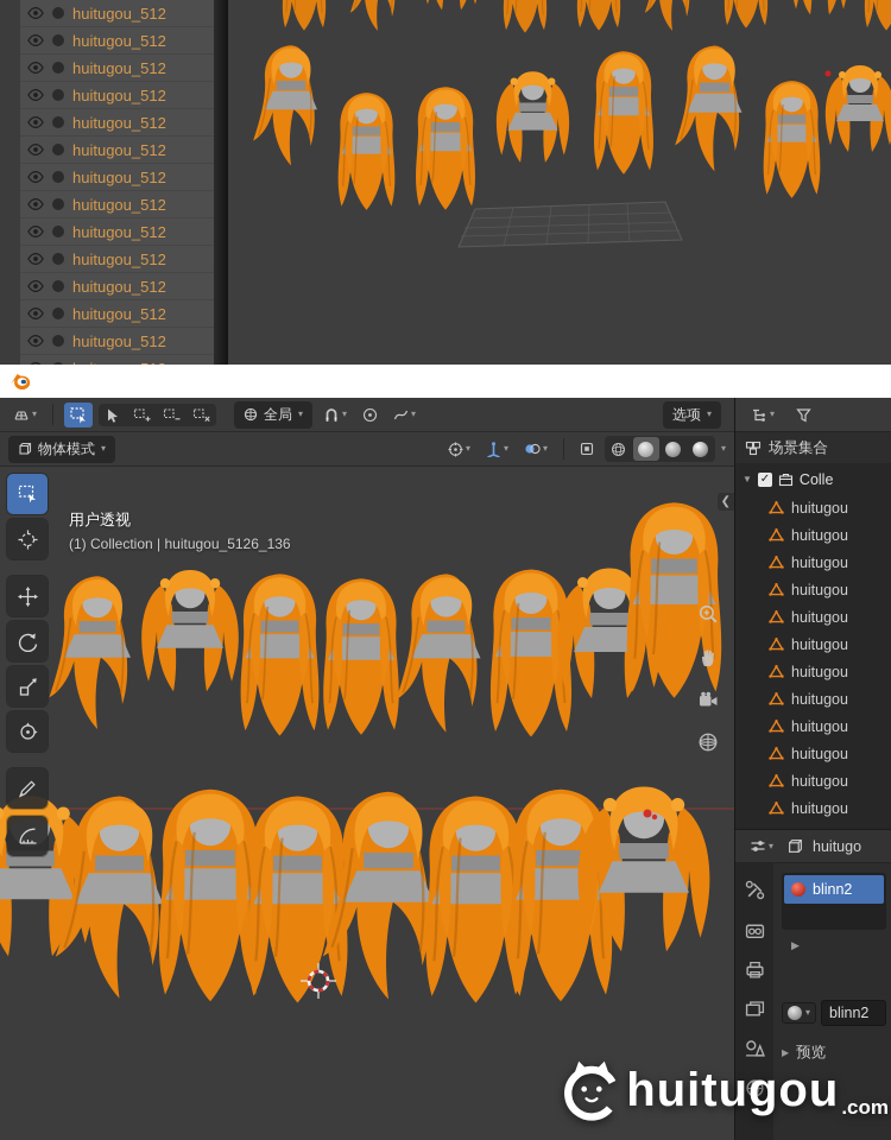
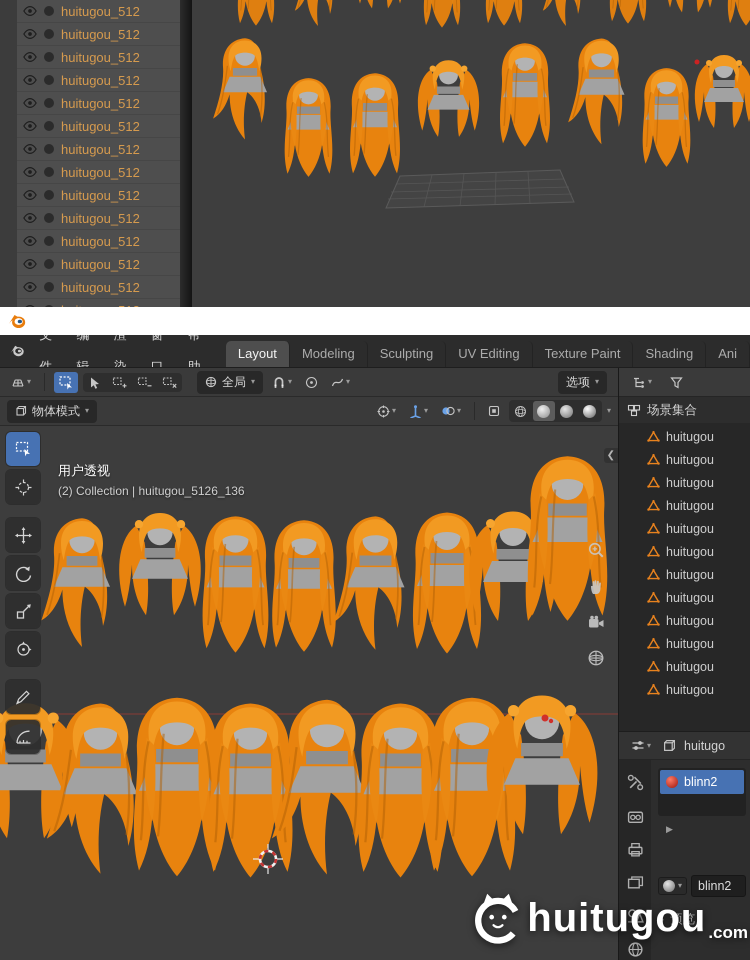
  huitugou_512
  huitugou_512
  huitugou_512
  huitugou_512
  huitugou_512
  huitugou_512
  huitugou_512
  huitugou_512
  huitugou_512
  huitugou_512
  huitugou_512
  huitugou_512
  huitugou_512
+ 文件
+ 编辑
+ 渲染
+ 窗口
+ 帮助
+ Layout
+ Modeling
+ Sculpting
+ UV Editing
+ Texture Paint
+ Shading
+ Ani
  ▾
  全局
  ▾
  ▾
  ▾
  选项
  ▾
  物体模式
  ▾
  ▾
  ▾
  ▾
  ▾
  用户透视
- (1) Collection | huitugou_5126_136
+ (2) Collection | huitugou_5126_136
  ❮
  ▾
  场景集合
- ▼
- ✓
- Colle
  huitugou
  huitugou
  huitugou
  huitugou
  huitugou
  huitugou
  huitugou
  huitugou
  huitugou
  huitugou
  huitugou
  huitugou
  ▾
  huitugo
  blinn2
  ▶
  ▾
  blinn2
  ▶
  预览
  huitugou
  .com
